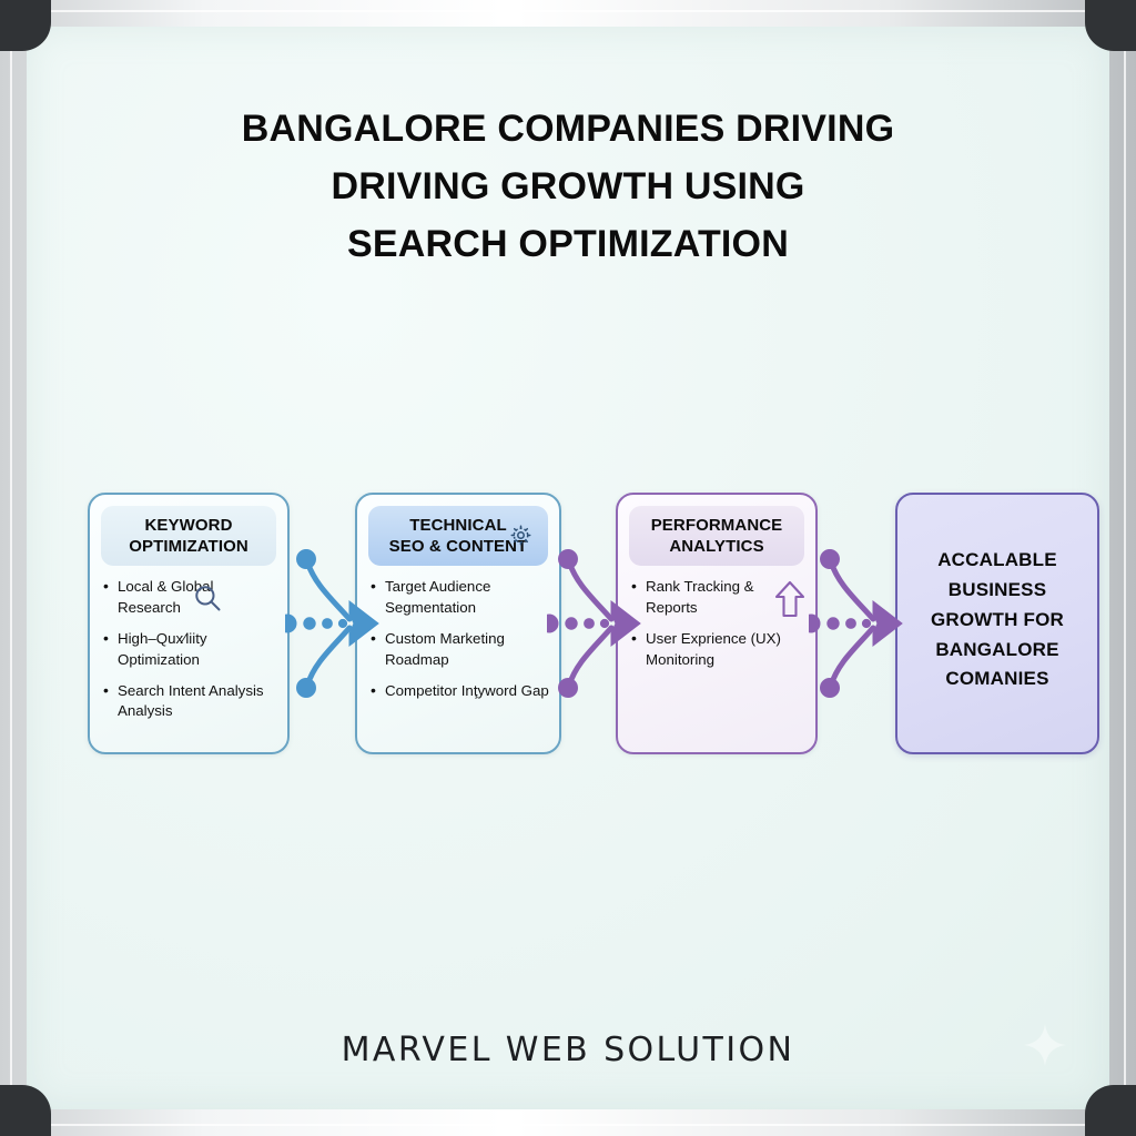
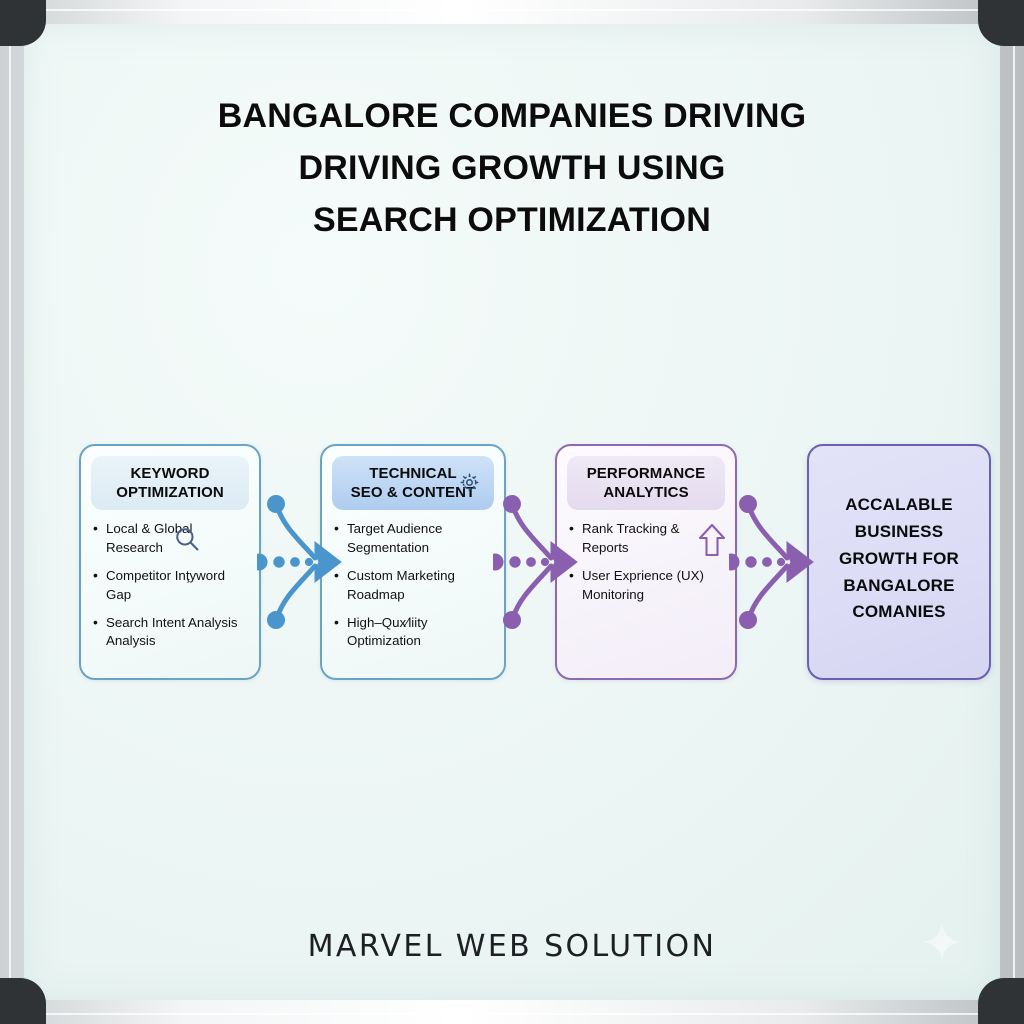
  BANGALORE COMPANIES DRIVING
  DRIVING GROWTH USING
  SEARCH OPTIMIZATION
  KEYWORD
  OPTIMIZATION
  Local & Globl Research
- High–Qux⁄liity Optimization
+ Competitor Inţyword Gap
  Search Intent Analysis Analysis
  TECHNICAL
  SEO & CONTENT
  Target Audience Segmentation
  Custom Marketing Roadmap
- Competitor Inţyword Gap
+ High–Qux⁄liity Optimization
  PERFORMANCE
  ANALYTICS
  Rank Tracking & Reports
  User Exprience (UX) Monitoring
  ACCALABLE
  BUSINESS
  GROWTH FOR
  BANGALORE
  COMANIES
  MARVEL WEB SOLUTION
